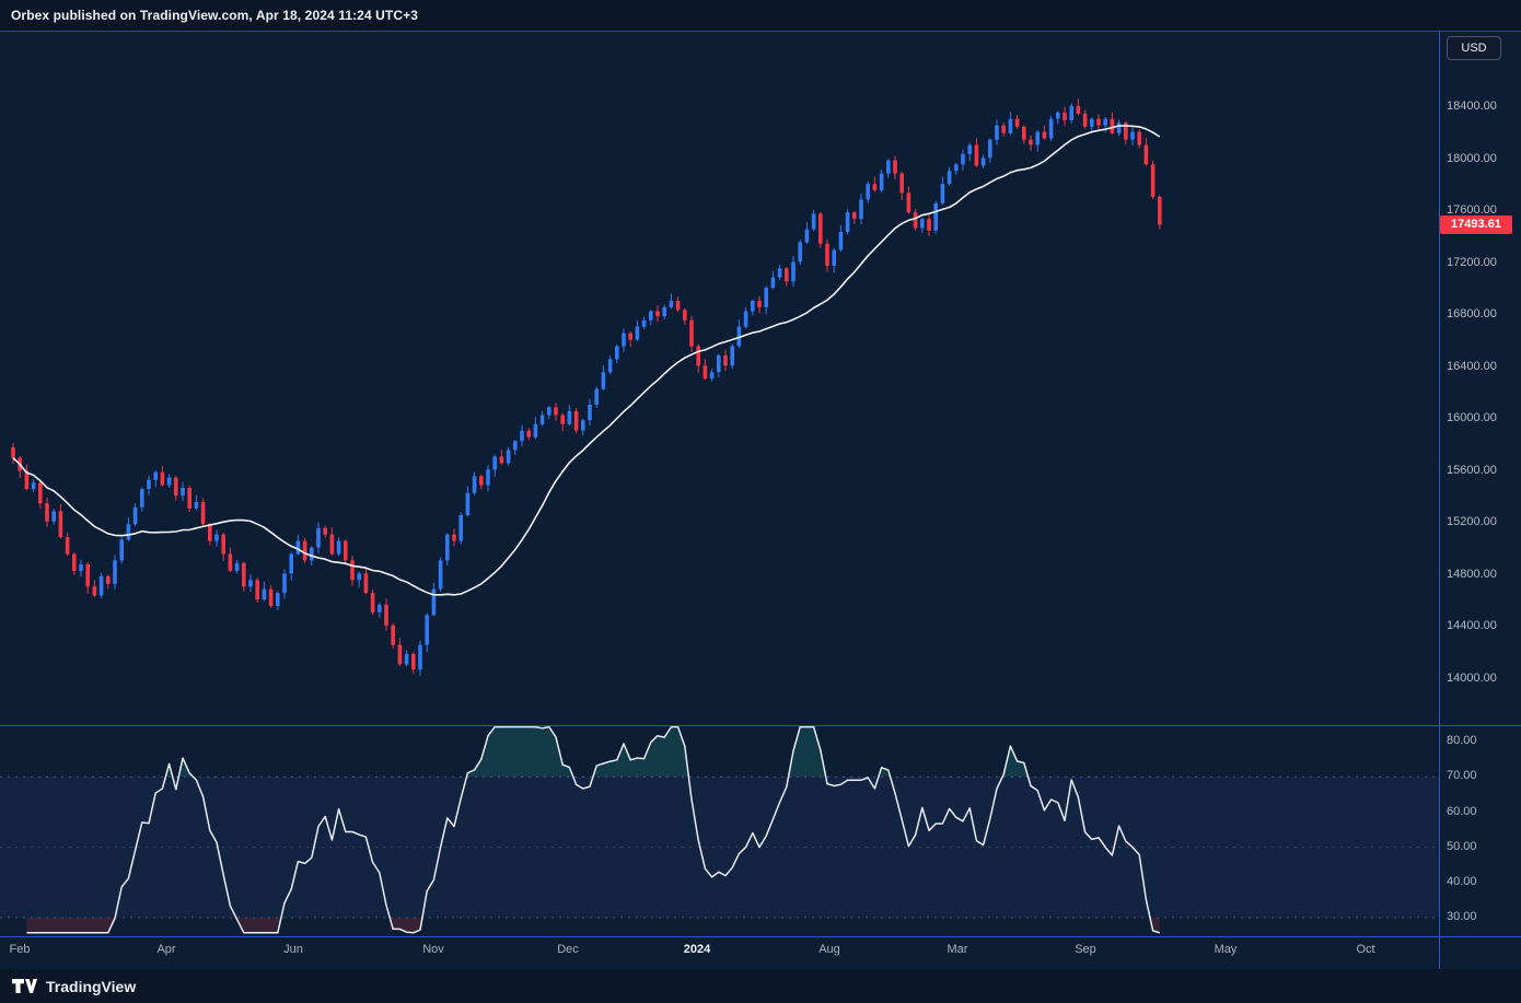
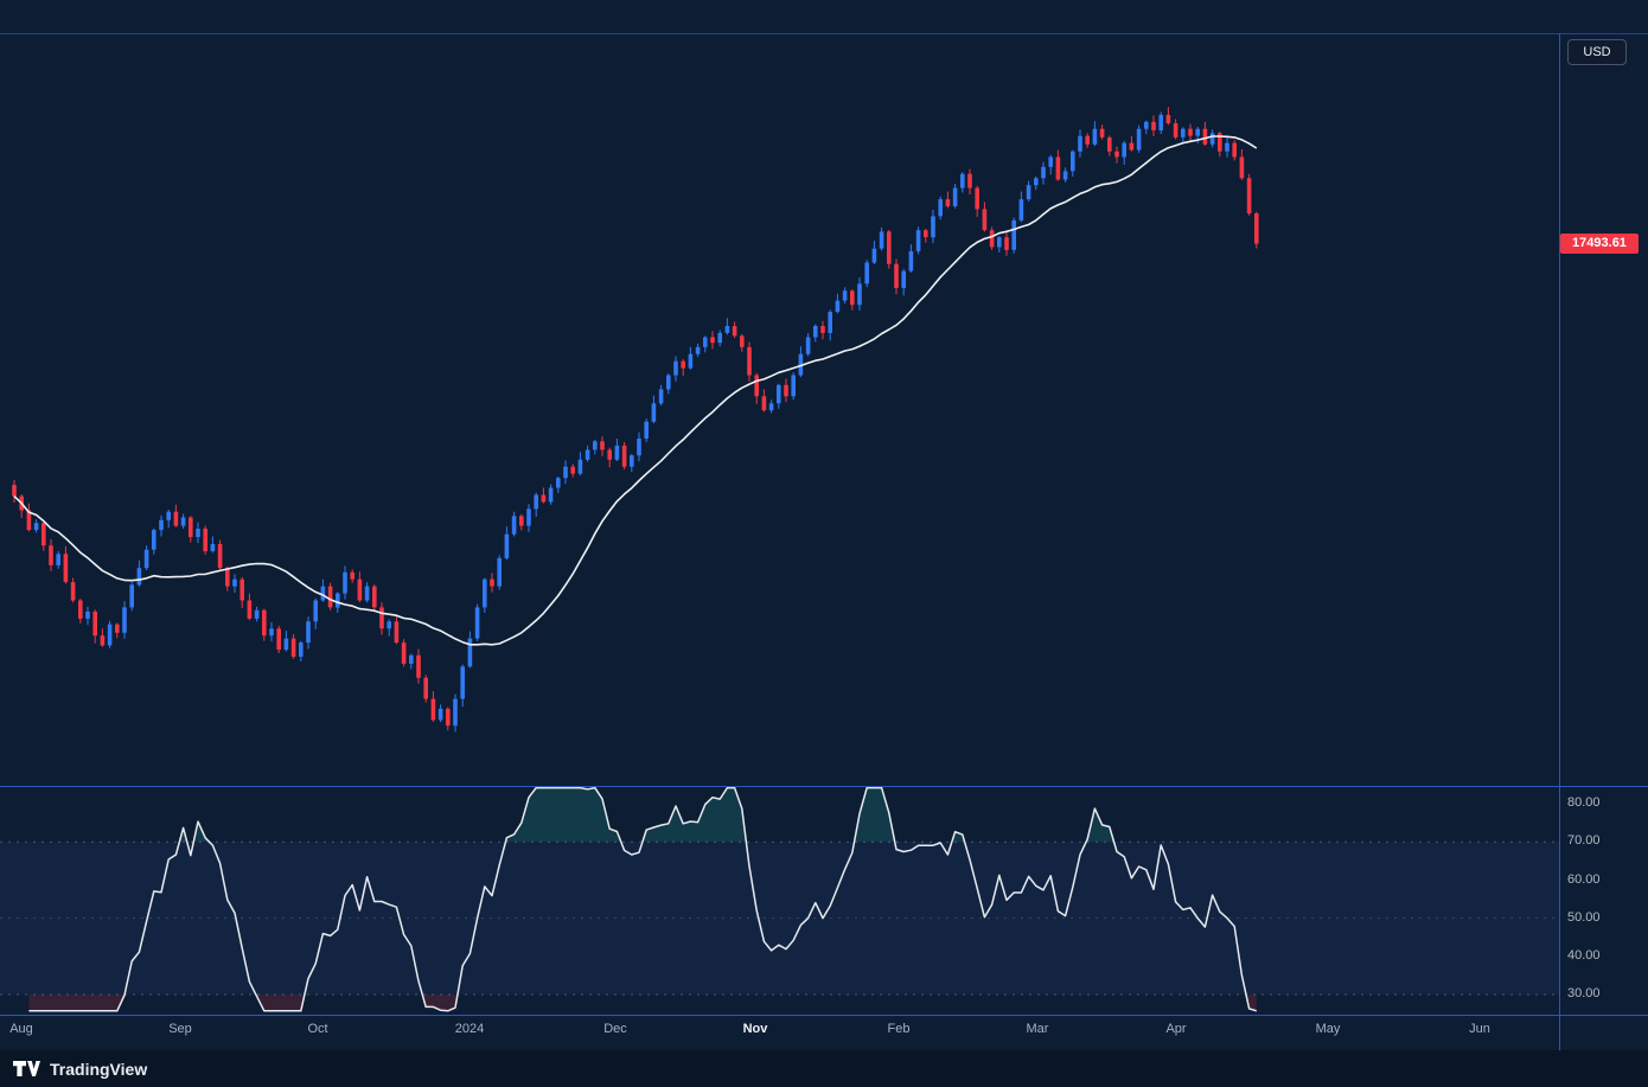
- Orbex published on TradingView.com, Apr 18, 2024 11:24 UTC+3
  USD
- 18400.00
- 18000.00
- 17600.00
- 17200.00
- 16800.00
- 16400.00
- 16000.00
- 15600.00
- 15200.00
- 14800.00
- 14400.00
- 14000.00
  17493.61
  80.00
  70.00
  60.00
  50.00
  40.00
  30.00
- Feb
+ Aug
- Apr
+ Sep
- Jun
+ Oct
- Nov
+ 2024
  Dec
- 2024
+ Nov
- Aug
+ Feb
  Mar
- Sep
+ Apr
  May
- Oct
+ Jun
  TradingView
